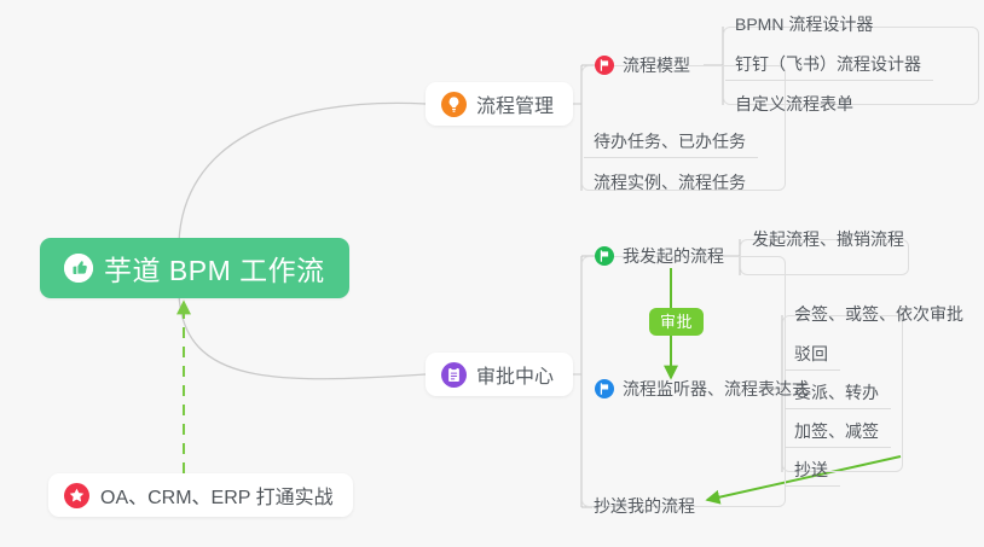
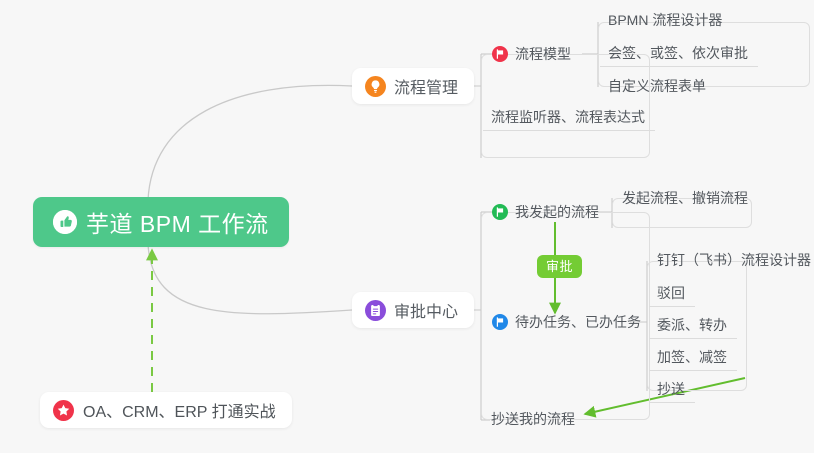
  芋道 BPM 工作流
  流程管理
  流程模型
  BPMN 流程设计器
- 钉钉（飞书）流程设计器
+ 会签、或签、依次审批
  自定义流程表单
- 待办任务、已办任务
+ 流程监听器、流程表达式
- 流程实例、流程任务
  审批中心
  我发起的流程
  发起流程、撤销流程
- 流程监听器、流程表达式
+ 待办任务、已办任务
- 会签、或签、依次审批
+ 钉钉（飞书）流程设计器
  驳回
  委派、转办
  加签、减签
  抄送
  抄送我的流程
  审批
  OA、CRM、ERP 打通实战
